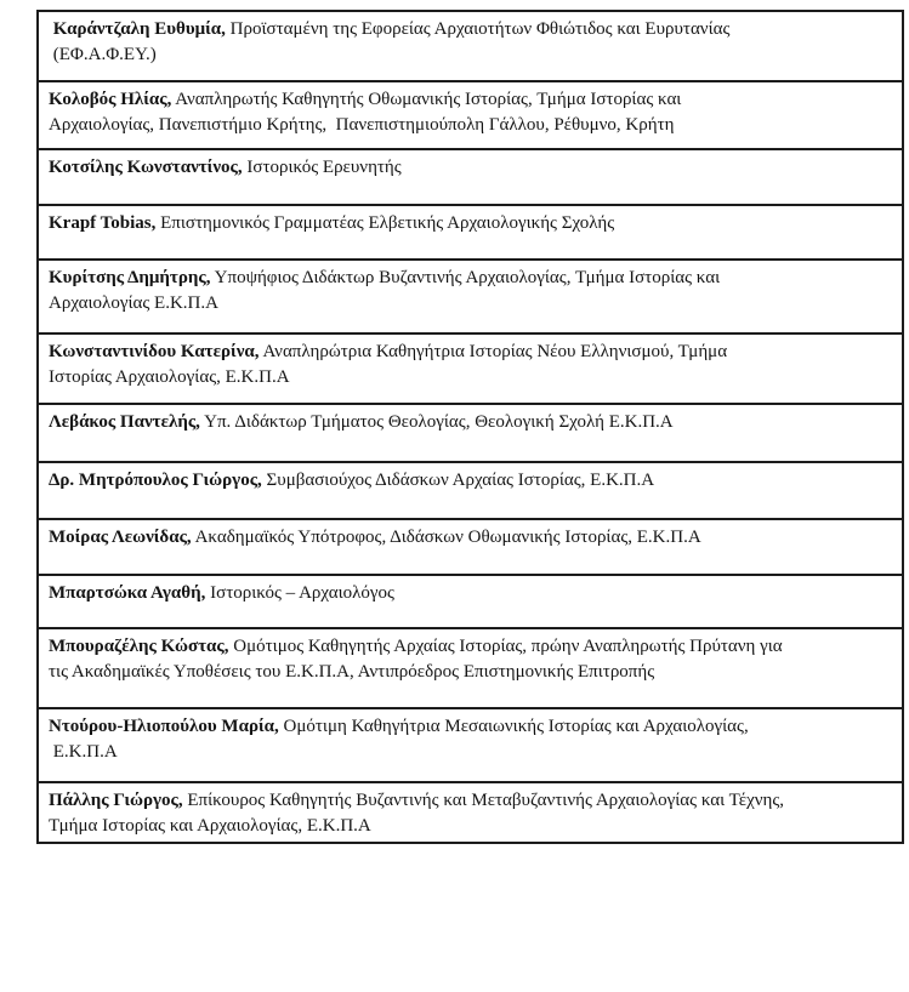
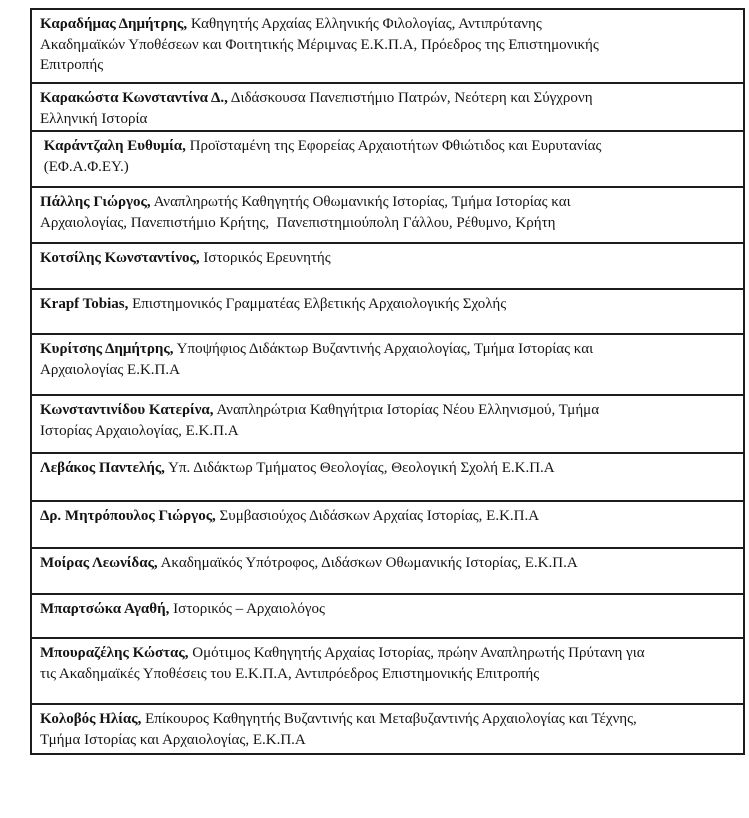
+ Καραδήμας Δημήτρης, Καθηγητής Αρχαίας Ελληνικής Φιλολογίας, Αντιπρύτανης
+ Ακαδημαϊκών Υποθέσεων και Φοιτητικής Μέριμνας Ε.Κ.Π.Α, Πρόεδρος της Επιστημονικής
+ Επιτροπής
+ Καρακώστα Κωνσταντίνα Δ., Διδάσκουσα Πανεπιστήμιο Πατρών, Νεότερη και Σύγχρονη
+ Ελληνική Ιστορία
  Καράντζαλη Ευθυμία, Προϊσταμένη της Εφορείας Αρχαιοτήτων Φθιώτιδος και Ευρυτανίας
  (ΕΦ.Α.Φ.ΕΥ.)
- Κολοβός Ηλίας, Αναπληρωτής Καθηγητής Οθωμανικής Ιστορίας, Τμήμα Ιστορίας και
+ Πάλλης Γιώργος, Αναπληρωτής Καθηγητής Οθωμανικής Ιστορίας, Τμήμα Ιστορίας και
  Αρχαιολογίας, Πανεπιστήμιο Κρήτης, Πανεπιστημιούπολη Γάλλου, Ρέθυμνο, Κρήτη
  Κοτσίλης Κωνσταντίνος, Ιστορικός Ερευνητής
  Krapf Tobias, Επιστημονικός Γραμματέας Ελβετικής Αρχαιολογικής Σχολής
  Κυρίτσης Δημήτρης, Υποψήφιος Διδάκτωρ Βυζαντινής Αρχαιολογίας, Τμήμα Ιστορίας και
  Αρχαιολογίας Ε.Κ.Π.Α
  Κωνσταντινίδου Κατερίνα, Αναπληρώτρια Καθηγήτρια Ιστορίας Νέου Ελληνισμού, Τμήμα
  Ιστορίας Αρχαιολογίας, Ε.Κ.Π.Α
  Λεβάκος Παντελής, Υπ. Διδάκτωρ Τμήματος Θεολογίας, Θεολογική Σχολή Ε.Κ.Π.Α
  Δρ. Μητρόπουλος Γιώργος, Συμβασιούχος Διδάσκων Αρχαίας Ιστορίας, Ε.Κ.Π.Α
  Μοίρας Λεωνίδας, Ακαδημαϊκός Υπότροφος, Διδάσκων Οθωμανικής Ιστορίας, Ε.Κ.Π.Α
  Μπαρτσώκα Αγαθή, Ιστορικός – Αρχαιολόγος
  Μπουραζέλης Κώστας, Ομότιμος Καθηγητής Αρχαίας Ιστορίας, πρώην Αναπληρωτής Πρύτανη για
  τις Ακαδημαϊκές Υποθέσεις του Ε.Κ.Π.Α, Αντιπρόεδρος Επιστημονικής Επιτροπής
- Ντούρου-Ηλιοπούλου Μαρία, Ομότιμη Καθηγήτρια Μεσαιωνικής Ιστορίας και Αρχαιολογίας,
- Ε.Κ.Π.Α
- Πάλλης Γιώργος, Επίκουρος Καθηγητής Βυζαντινής και Μεταβυζαντινής Αρχαιολογίας και Τέχνης,
+ Κολοβός Ηλίας, Επίκουρος Καθηγητής Βυζαντινής και Μεταβυζαντινής Αρχαιολογίας και Τέχνης,
  Τμήμα Ιστορίας και Αρχαιολογίας, Ε.Κ.Π.Α
